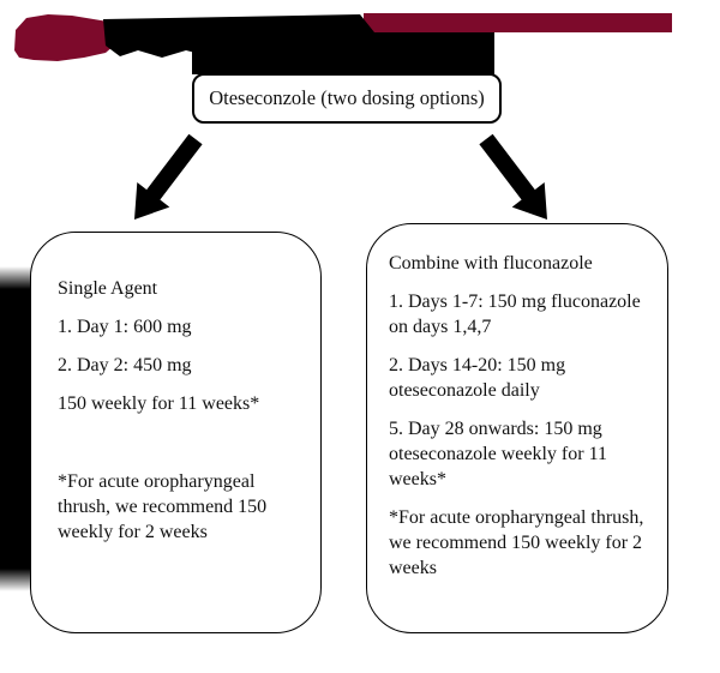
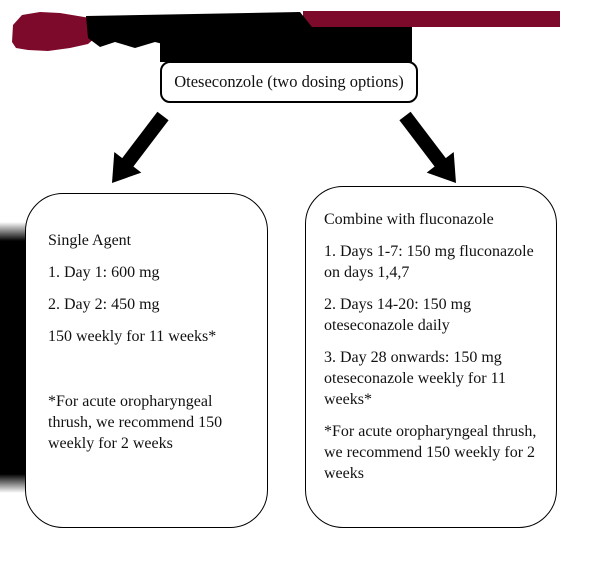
  Oteseconzole (two dosing options)
  Single Agent
  1. Day 1: 600 mg
  2. Day 2: 450 mg
  150 weekly for 11 weeks*
  *For acute oropharyngeal thrush, we recommend 150 weekly for 2 weeks
  Combine with fluconazole
  1. Days 1-7: 150 mg fluconazole on days 1,4,7
  2. Days 14-20: 150 mg oteseconazole daily
- 5. Day 28 onwards: 150 mg oteseconazole weekly for 11 weeks*
+ 3. Day 28 onwards: 150 mg oteseconazole weekly for 11 weeks*
  *For acute oropharyngeal thrush, we recommend 150 weekly for 2 weeks
